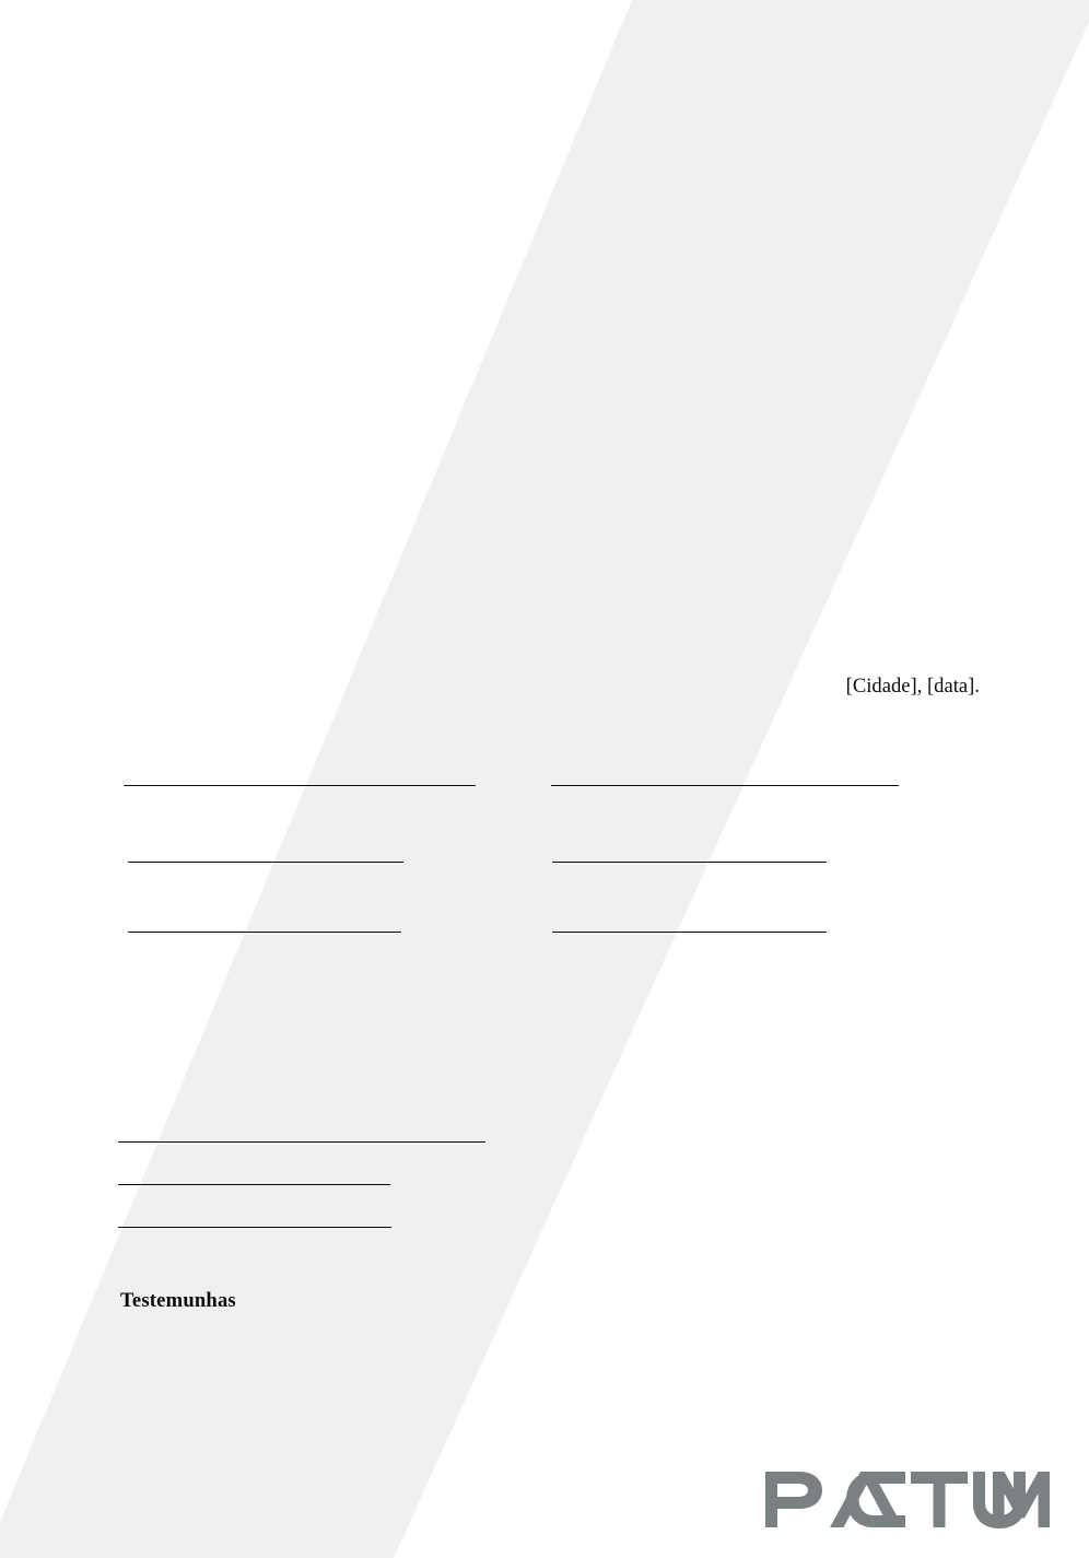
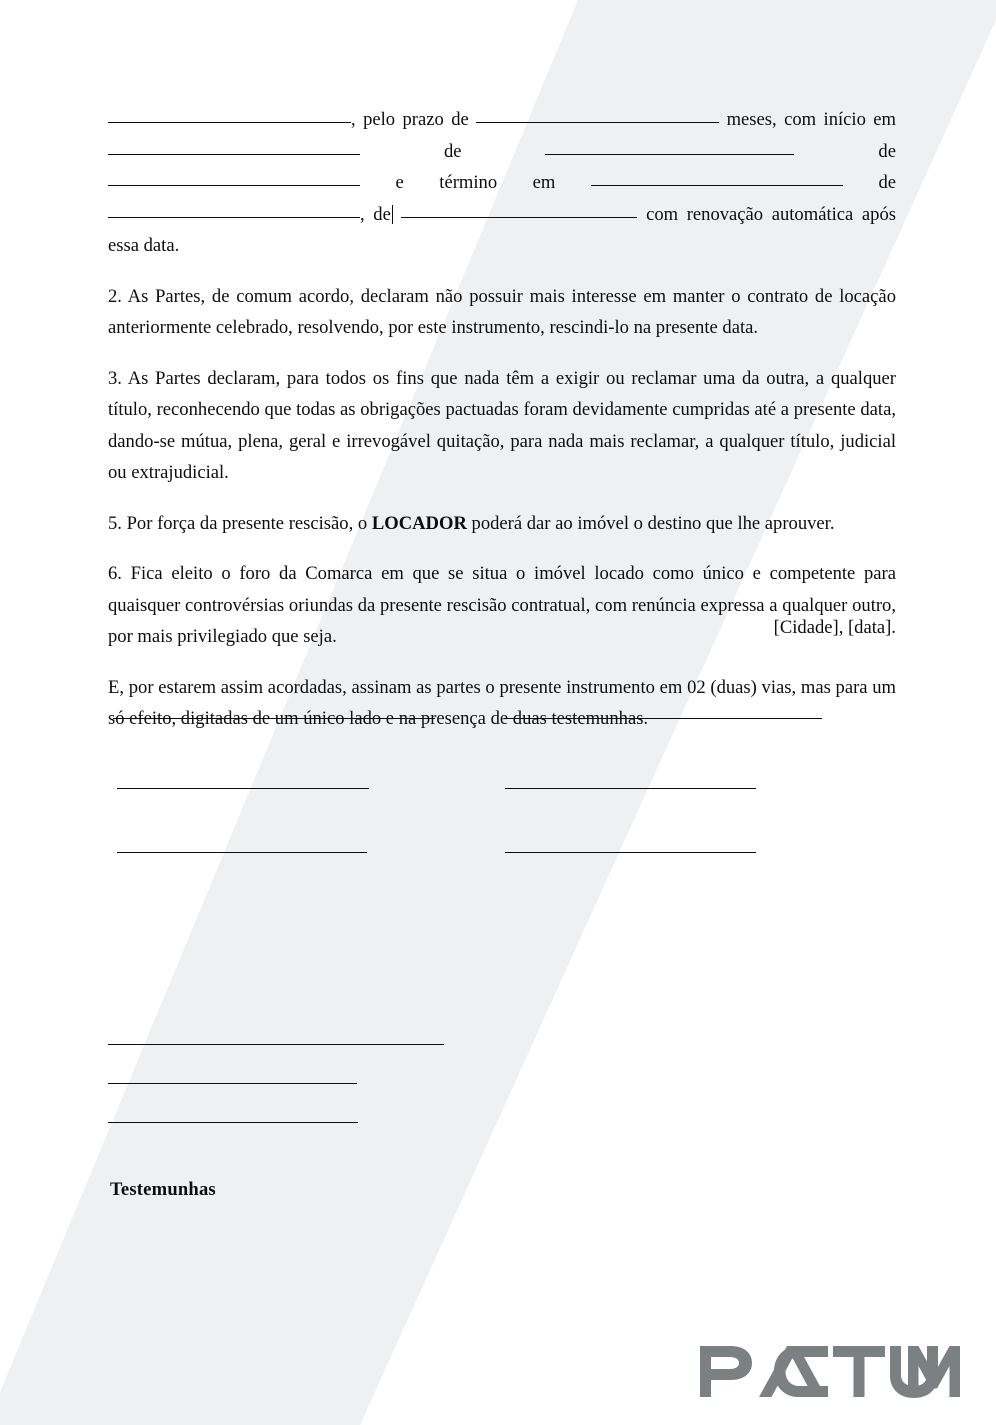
+ , pelo prazo de meses, com início em de de e término em de , de com renovação automática após essa data.
+ 2. As Partes, de comum acordo, declaram não possuir mais interesse em manter o contrato de locação anteriormente celebrado, resolvendo, por este instrumento, rescindi-lo na presente data.
+ 3. As Partes declaram, para todos os fins que nada têm a exigir ou reclamar uma da outra, a qualquer título, reconhecendo que todas as obrigações pactuadas foram devidamente cumpridas até a presente data, dando-se mútua, plena, geral e irrevogável quitação, para nada mais reclamar, a qualquer título, judicial ou extrajudicial.
+ 5. Por força da presente rescisão, o LOCADOR poderá dar ao imóvel o destino que lhe aprouver.
+ 6. Fica eleito o foro da Comarca em que se situa o imóvel locado como único e competente para quaisquer controvérsias oriundas da presente rescisão contratual, com renúncia expressa a qualquer outro, por mais privilegiado que seja.
+ E, por estarem assim acordadas, assinam as partes o presente instrumento em 02 (duas) vias, mas para um só efeito, digitadas de um único lado e na presença de duas testemunhas.
  [Cidade], [data].
  Testemunhas
